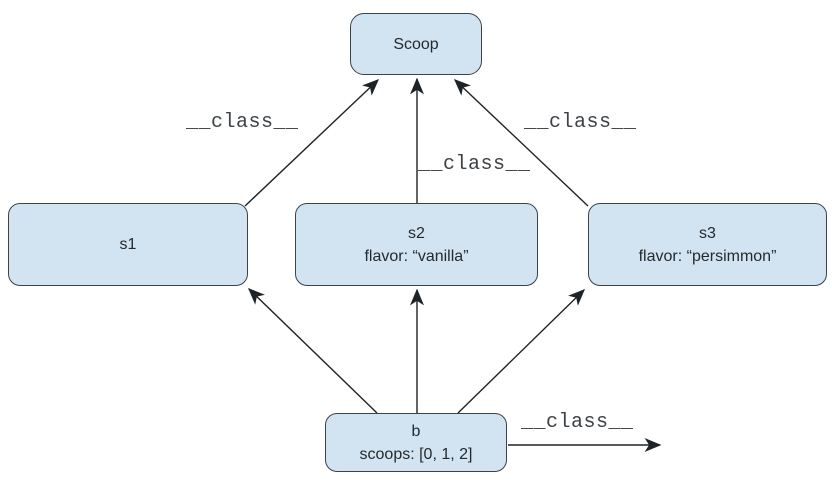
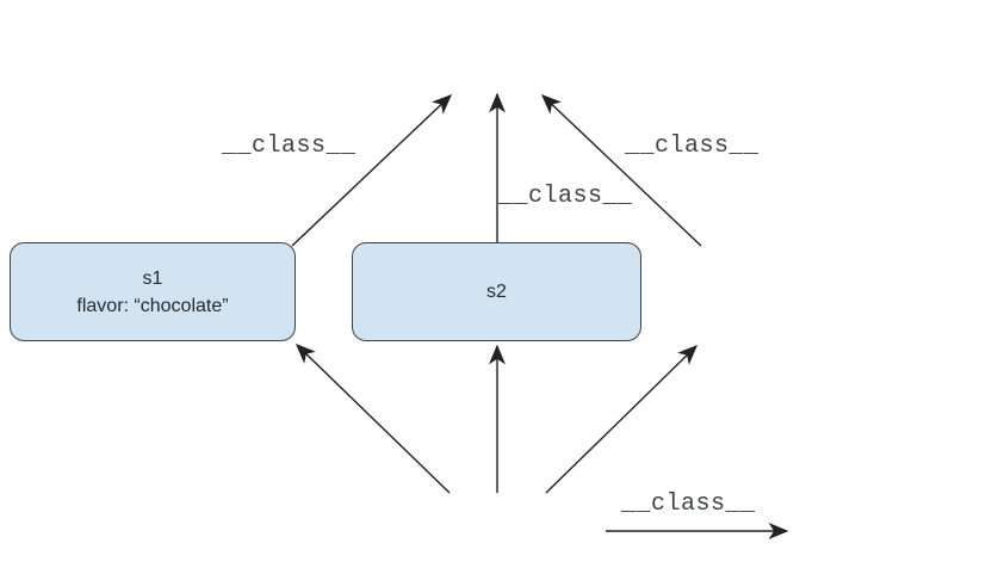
- Scoop
  s1
+ flavor: “chocolate”
  s2
- flavor: “vanilla”
- s3
- flavor: “persimmon”
- b
- scoops: [0, 1, 2]
  __class__
  __class__
  __class__
  __class__
